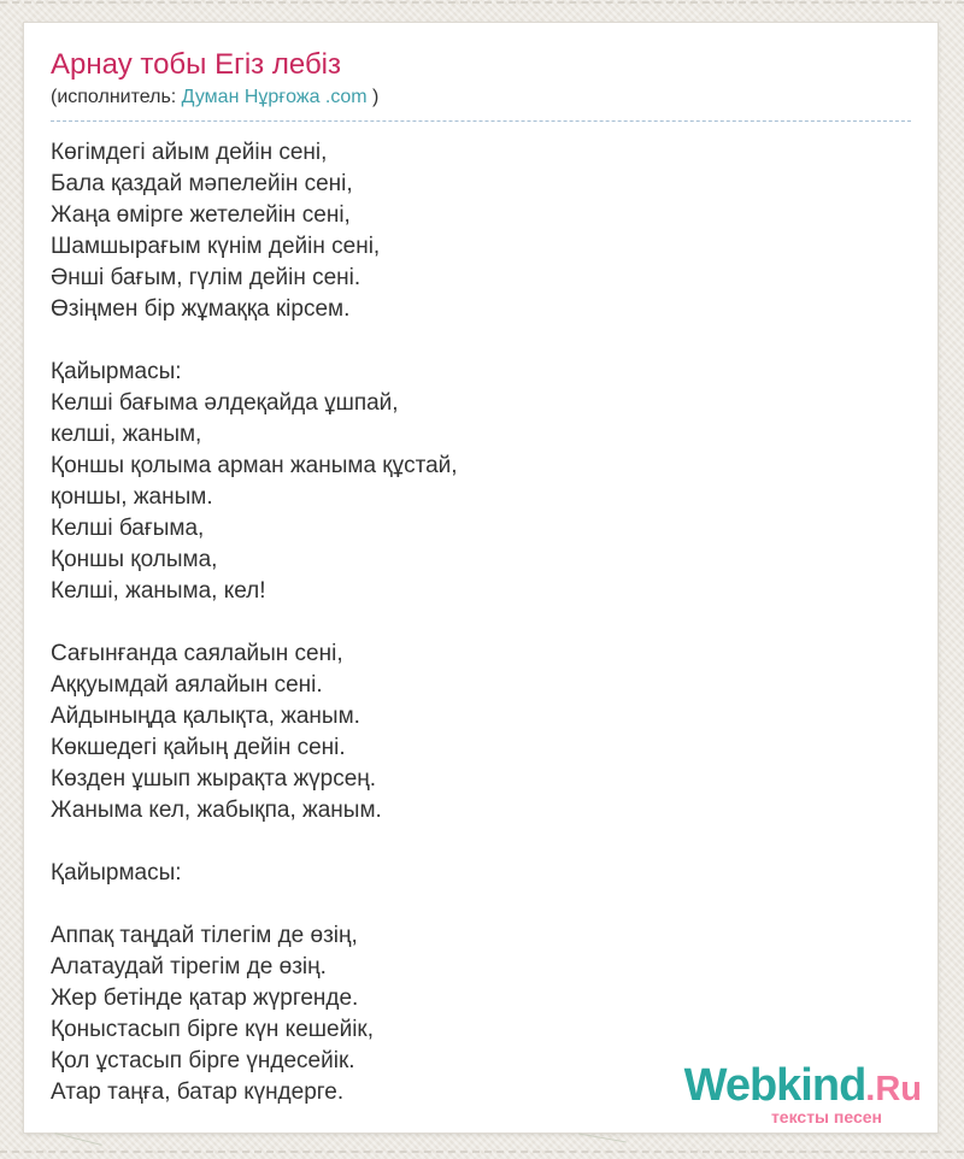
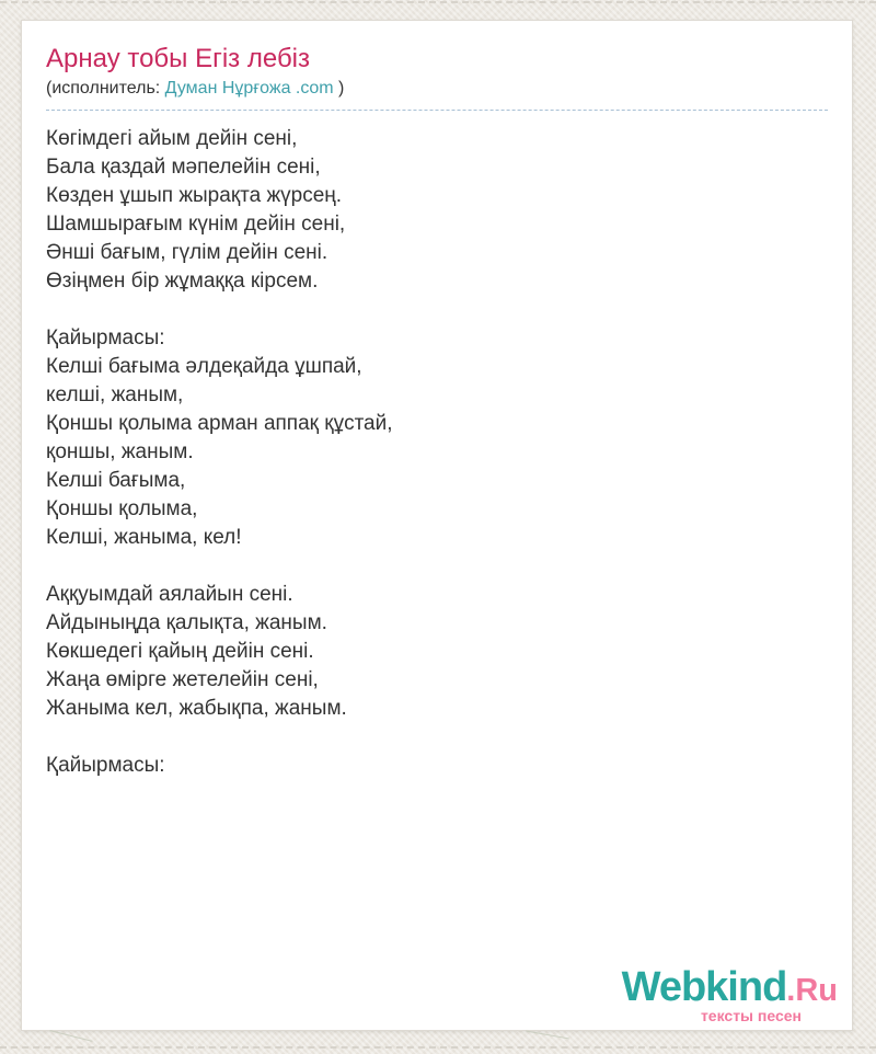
  Арнау тобы Егіз лебіз
  (исполнитель: Думан Нұрғожа .com )
  Көгімдегі айым дейін сені,
  Бала қаздай мәпелейін сені,
- Жаңа өмірге жетелейін сені,
+ Көзден ұшып жырақта жүрсең.
  Шамшырағым күнім дейін сені,
  Әнші бағым, гүлім дейін сені.
  Өзіңмен бір жұмаққа кірсем.
  Қайырмасы:
  Келші бағыма әлдеқайда ұшпай,
  келші, жаным,
- Қоншы қолыма арман жаныма құстай,
+ Қоншы қолыма арман аппақ құстай,
  қоншы, жаным.
  Келші бағыма,
  Қоншы қолыма,
  Келші, жаныма, кел!
- Сағынғанда саялайын сені,
  Аққуымдай аялайын сені.
  Айдыныңда қалықта, жаным.
  Көкшедегі қайың дейін сені.
- Көзден ұшып жырақта жүрсең.
+ Жаңа өмірге жетелейін сені,
  Жаныма кел, жабықпа, жаным.
  Қайырмасы:
- Аппақ таңдай тілегім де өзің,
- Алатаудай тірегім де өзің.
- Жер бетінде қатар жүргенде.
- Қоныстасып бірге күн кешейік,
- Қол ұстасып бірге үндесейік.
- Атар таңға, батар күндерге.
  Webkind.Ru
  тексты песен
